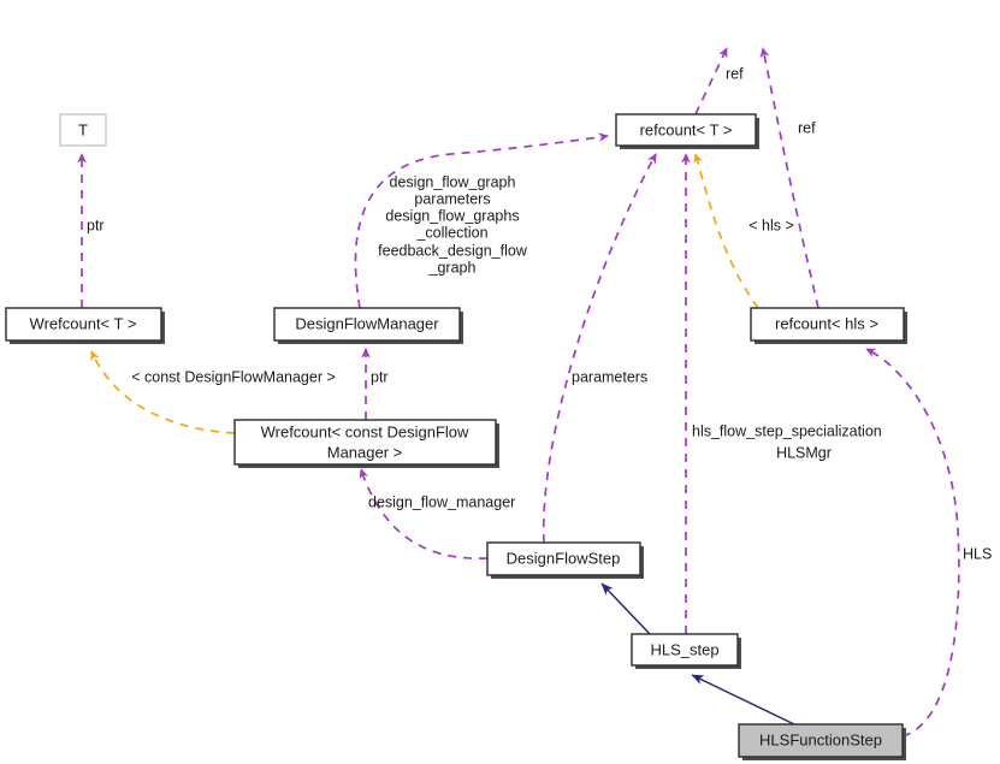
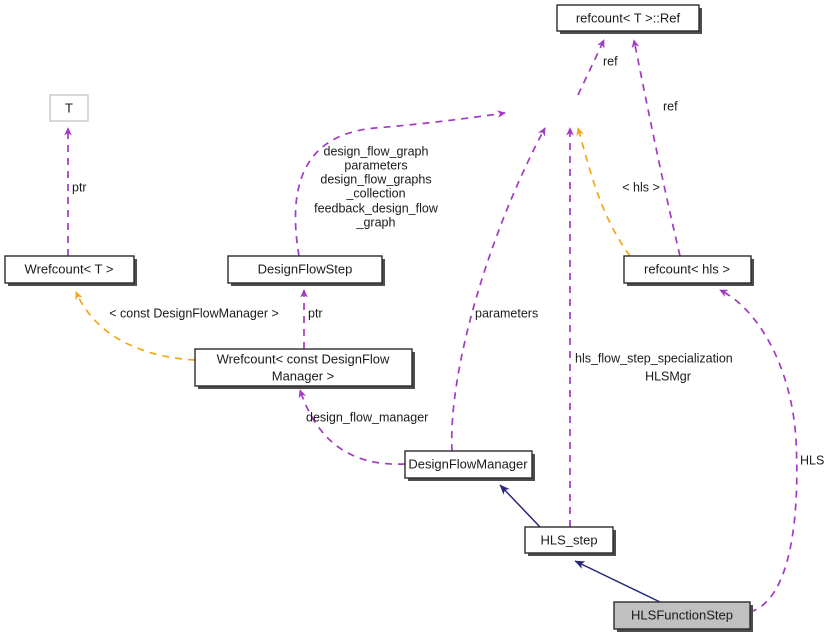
+ refcount< T >::Ref
  T
- refcount< T >
  Wrefcount< T >
- DesignFlowManager
+ DesignFlowStep
  refcount< hls >
  Wrefcount< const DesignFlow
  Manager >
- DesignFlowStep
+ DesignFlowManager
  HLS_step
  HLSFunctionStep
  ref
  ref
  ptr
  ptr
  design_flow_graph
  parameters
  design_flow_graphs
  _collection
  feedback_design_flow
  _graph
  < const DesignFlowManager >
  < hls >
  parameters
  hls_flow_step_specialization
  HLSMgr
  design_flow_manager
  HLS
